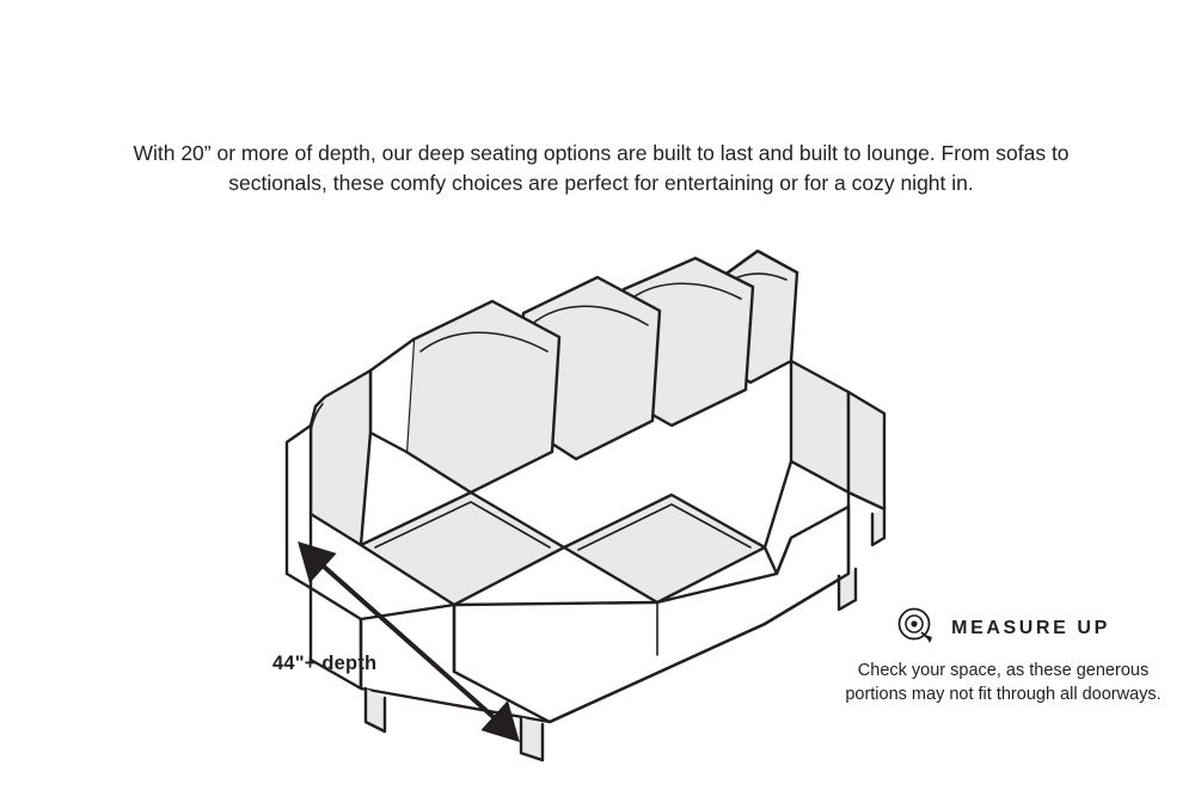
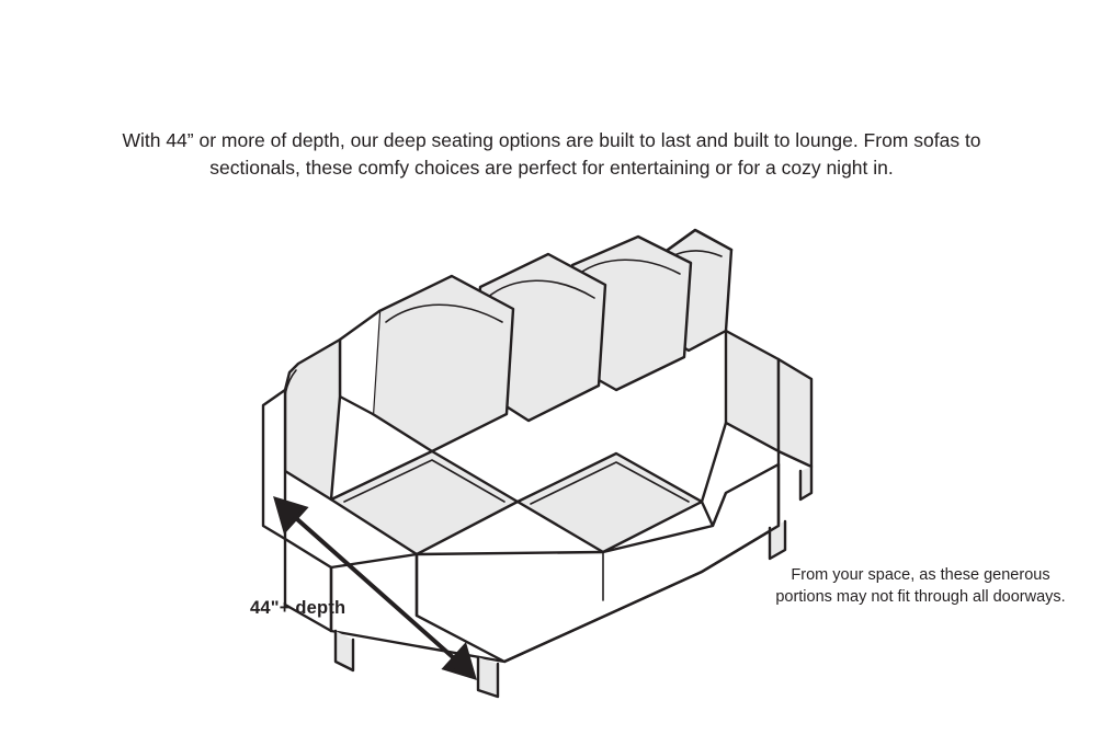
- With 20” or more of depth, our deep seating options are built to last and built to lounge. From sofas to sectionals, these comfy choices are perfect for entertaining or for a cozy night in.
+ With 44” or more of depth, our deep seating options are built to last and built to lounge. From sofas to sectionals, these comfy choices are perfect for entertaining or for a cozy night in.
  44"+ depth
- MEASURE UP
- Check your space, as these generous portions may not fit through all doorways.
+ From your space, as these generous portions may not fit through all doorways.
